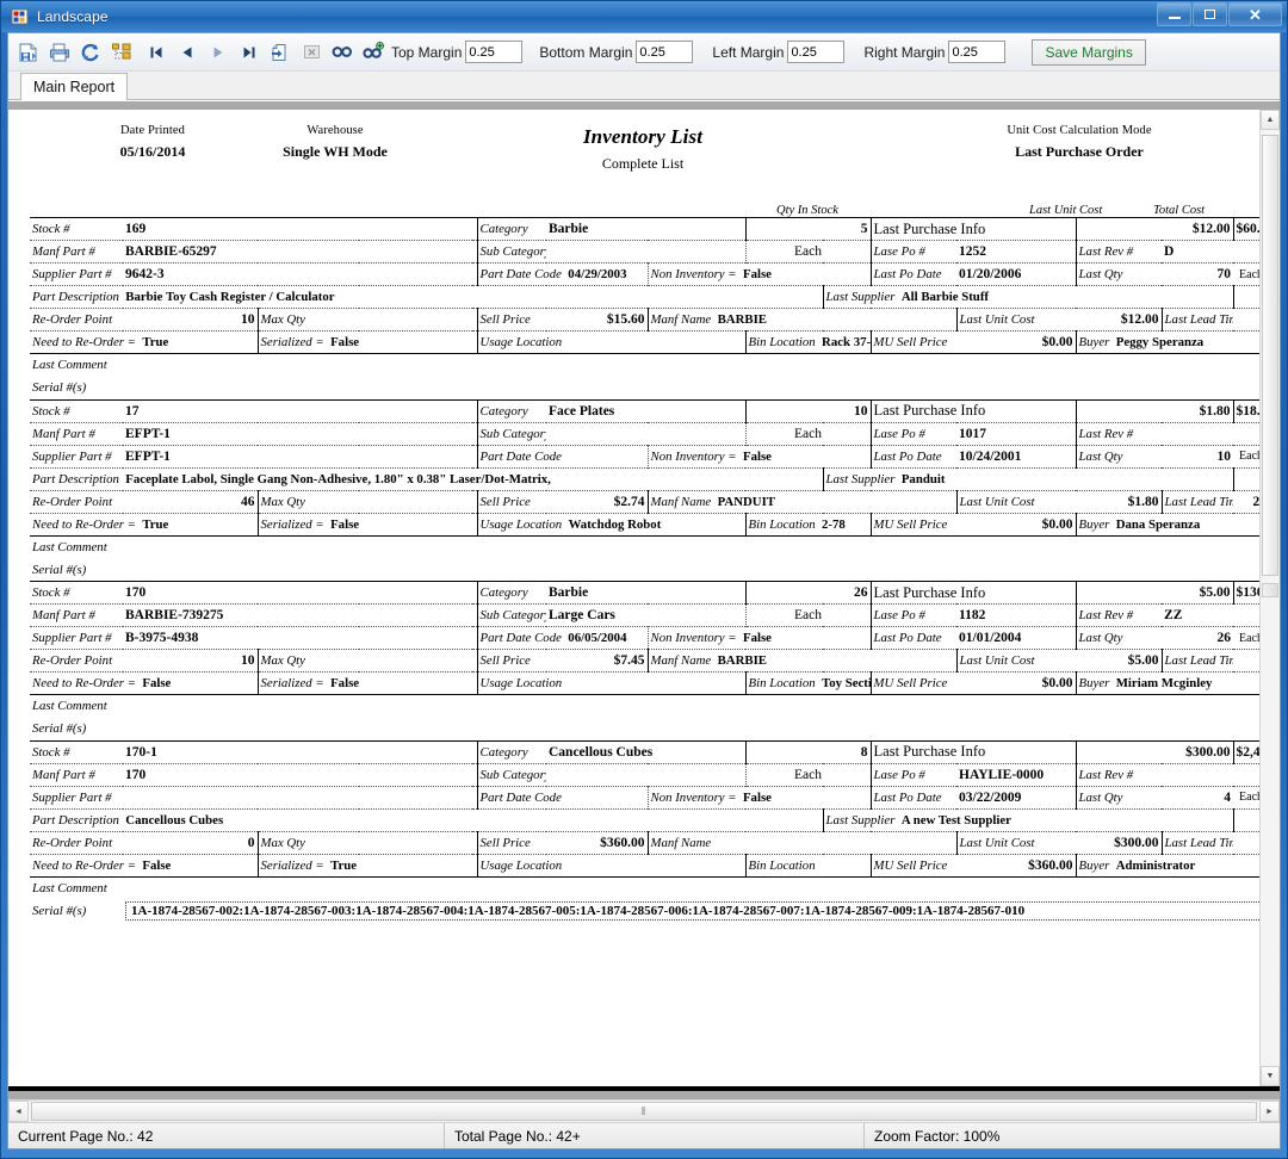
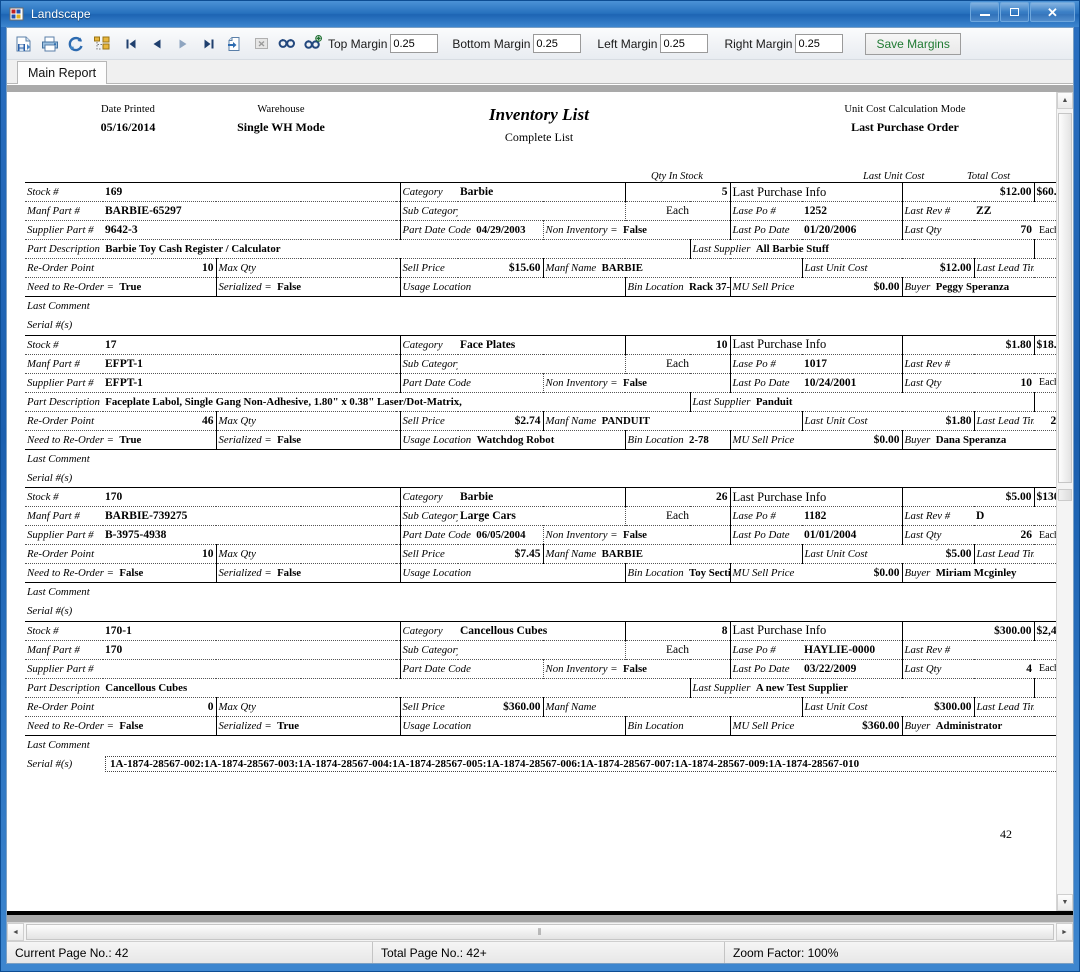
  Landscape
  ✕
  Top Margin
  0.25
  Bottom Margin
  0.25
  Left Margin
  0.25
  Right Margin
  0.25
  Save Margins
  Main Report
  Date Printed
  05/16/2014
  Warehouse
  Single WH Mode
  Inventory List
  Complete List
  Unit Cost Calculation Mode
  Last Purchase Order
  Qty In Stock
  Last Unit Cost
  Total Cost
  Stock #	169		Category	Barbie	5	Last Purchase Info	$12.00	$60.
- Manf Part #	BARBIE-65297		Sub Categor		Each	Lase Po #	1252	Last Rev #	D
+ Manf Part #	BARBIE-65297		Sub Categor		Each	Lase Po #	1252	Last Rev #	ZZ
  Supplier Part #	9642-3		Part Date Code 04/29/2003	Non Inventory = False	Last Po Date	01/20/2006	Last Qty	70	Eac
  Part Description Barbie Toy Cash Register / Calculator	Last Supplier All Barbie Stuff
  Re-Order Point	10	Max Qty			Sell Price	$15.60	Manf Name BARBIE	Last Unit Cost	$12.00	Last Lead Ti
  Need to Re-Order = True	Serialized = False		Usage Location	Bin Location Rack 37-	MU Sell Price	$0.00	Buyer Peggy Speranza
  Last Comment
  Serial #(s)
  Stock #	17		Category	Face Plates	10	Last Purchase Info	$1.80	$18.
  Manf Part #	EFPT-1		Sub Categor		Each	Lase Po #	1017	Last Rev #
  Supplier Part #	EFPT-1		Part Date Code	Non Inventory = False	Last Po Date	10/24/2001	Last Qty	10	Eac
  Part Description Faceplate Labol, Single Gang Non-Adhesive, 1.80" x 0.38" Laser/Dot-Matrix,	Last Supplier Panduit
  Re-Order Point	46	Max Qty			Sell Price	$2.74	Manf Name PANDUIT	Last Unit Cost	$1.80	Last Lead Ti	2
  Need to Re-Order = True	Serialized = False		Usage Location Watchdog Robot	Bin Location 2-78	MU Sell Price	$0.00	Buyer Dana Speranza
  Last Comment
  Serial #(s)
  Stock #	170		Category	Barbie	26	Last Purchase Info	$5.00	$13
- Manf Part #	BARBIE-739275		Sub Categor	Large Cars	Each	Lase Po #	1182	Last Rev #	ZZ
+ Manf Part #	BARBIE-739275		Sub Categor	Large Cars	Each	Lase Po #	1182	Last Rev #	D
  Supplier Part #	B-3975-4938		Part Date Code 06/05/2004	Non Inventory = False	Last Po Date	01/01/2004	Last Qty	26	Eac
  Re-Order Point	10	Max Qty			Sell Price	$7.45	Manf Name BARBIE	Last Unit Cost	$5.00	Last Lead Ti
  Need to Re-Order = False	Serialized = False		Usage Location	Bin Location Toy Secti	MU Sell Price	$0.00	Buyer Miriam Mcginley
  Last Comment
  Serial #(s)
  Stock #	170-1		Category	Cancellous Cubes	8	Last Purchase Info	$300.00	$2,4
  Manf Part #	170		Sub Categor		Each	Lase Po #	HAYLIE-0000	Last Rev #
  Supplier Part #			Part Date Code	Non Inventory = False	Last Po Date	03/22/2009	Last Qty	4	Eac
  Part Description Cancellous Cubes	Last Supplier A new Test Supplier
  Re-Order Point	0	Max Qty			Sell Price	$360.00	Manf Name	Last Unit Cost	$300.00	Last Lead Ti
  Need to Re-Order = False	Serialized = True		Usage Location	Bin Location	MU Sell Price	$360.00	Buyer Administrator
  Last Comment
  Serial #(s)	1A-1874-28567-002:1A-1874-28567-003:1A-1874-28567-004:1A-1874-28567-005:1A-1874-28567-006:1A-1874-28567-007:1A-1874-28567-009:1A-1874-28567-010
+ 42
  ⦀
  Current Page No.: 42
  Total Page No.: 42+
  Zoom Factor: 100%
